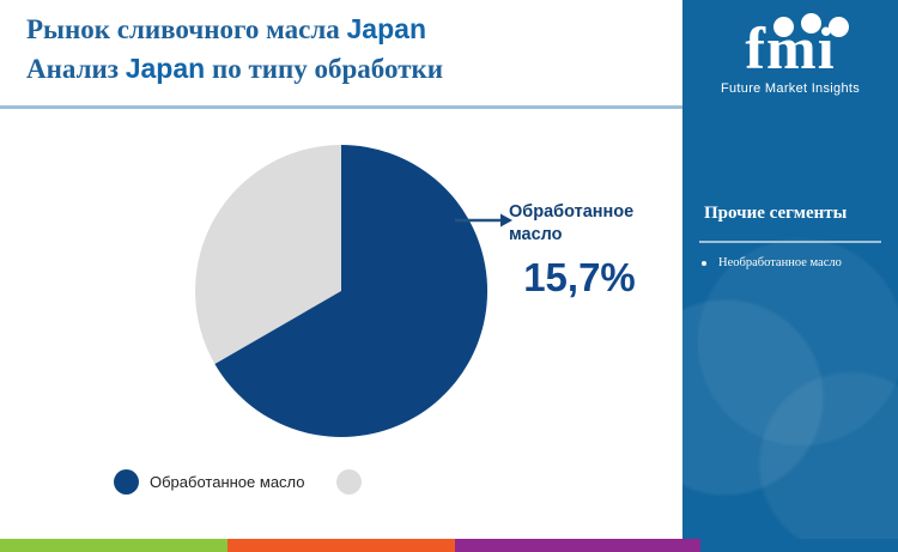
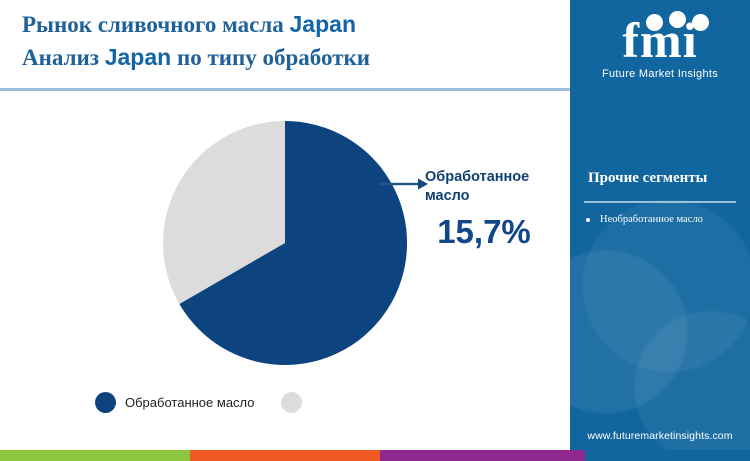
  Рынок сливочного масла Japan
  Анализ Japan по типу обработки
  Обработанное масло
  15,7%
  Обработанное масло
  fmi
  Future Market Insights
  Прочие сегменты
  Необработанное масло
+ www.futuremarketinsights.com
